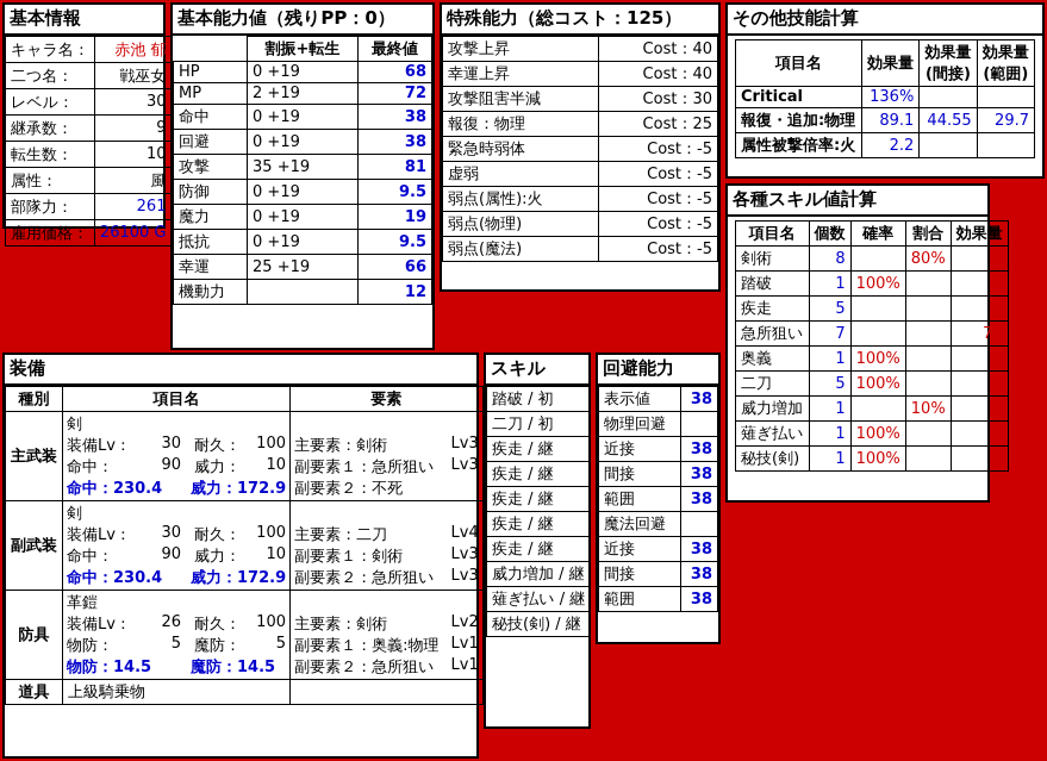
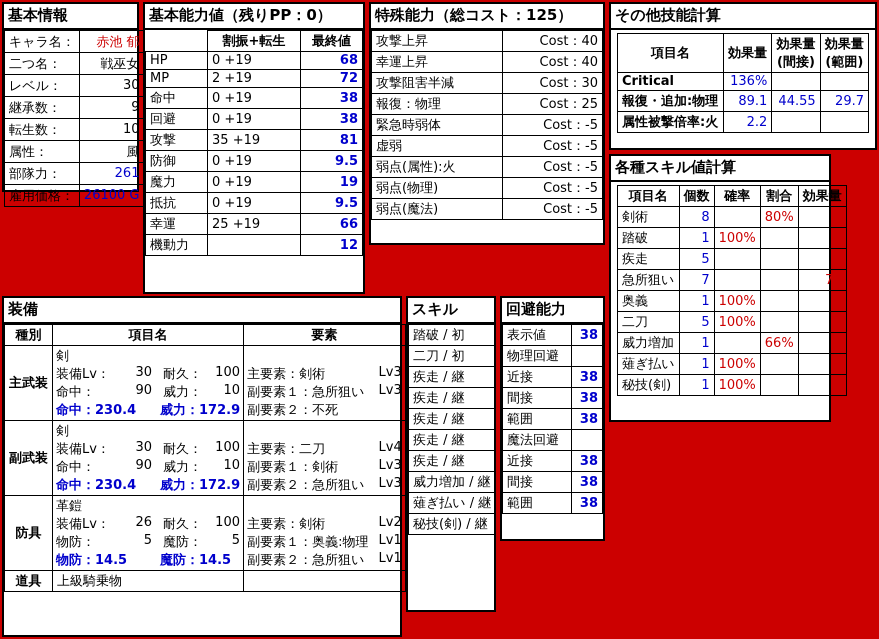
  基本情報
  キャラ名：	赤池 郁
  二つ名：	戦巫女
  レベル：	30
  継承数：	9
  転生数：	10
  属性：	風
  部隊力：	261
  雇用価格：	26100 G
  基本能力値（残りPP：0）
  	割振+転生	最終値
  HP	0 +19	68
  MP	2 +19	72
  命中	0 +19	38
  回避	0 +19	38
  攻撃	35 +19	81
  防御	0 +19	9.5
  魔力	0 +19	19
  抵抗	0 +19	9.5
  幸運	25 +19	66
  機動力		12
  特殊能力（総コスト：125）
  攻撃上昇	Cost：40
  幸運上昇	Cost：40
  攻撃阻害半減	Cost：30
  報復：物理	Cost：25
  緊急時弱体	Cost：-5
  虚弱	Cost：-5
  弱点(属性):火	Cost：-5
  弱点(物理)	Cost：-5
  弱点(魔法)	Cost：-5
  その他技能計算
  項目名	効果量	効果量 (間接)	効果量 (範囲)
  Critical	136%
  報復・追加:物理	89.1	44.55	29.7
  属性被撃倍率:火	2.2
  各種スキル値計算
  項目名	個数	確率	割合	効果量
  剣術	8		80%
  踏破	1	100%
  疾走	5
  急所狙い	7			70
  奥義	1	100%
  二刀	5	100%
- 威力増加	1		10%
+ 威力増加	1		66%
  薙ぎ払い	1	100%
  秘技(剣)	1	100%
  装備
  種別	項目名	要素
  主武装	剣装備Lv： 30 耐久： 100命中： 90 威力： 10命中：230.4 威力：172.9	主要素：剣術 Lv3副要素１：急所狙い Lv3副要素２：不死
  副武装	剣装備Lv： 30 耐久： 100命中： 90 威力： 10命中：230.4 威力：172.9	主要素：二刀 Lv4副要素１：剣術 Lv3副要素２：急所狙い Lv3
  防具	革鎧装備Lv： 26 耐久： 100物防： 5 魔防： 5物防：14.5 魔防：14.5	主要素：剣術 Lv2副要素１：奥義:物理 Lv1副要素２：急所狙い Lv1
  道具	上級騎乗物
  スキル
  踏破 / 初
  二刀 / 初
  疾走 / 継
  疾走 / 継
  疾走 / 継
  疾走 / 継
  疾走 / 継
  威力増加 / 継
  薙ぎ払い / 継
  秘技(剣) / 継
  回避能力
  表示値	38
  物理回避
  近接	38
  間接	38
  範囲	38
  魔法回避
  近接	38
  間接	38
  範囲	38
